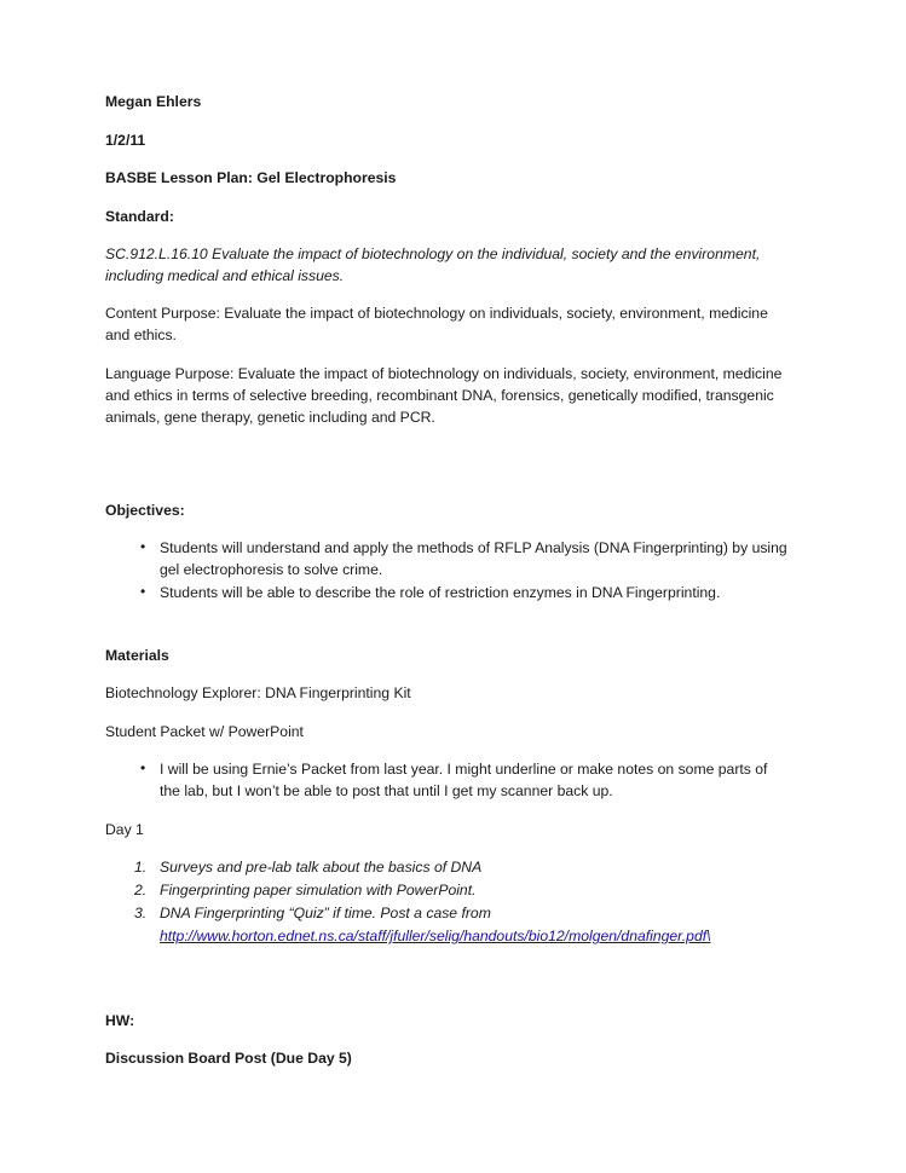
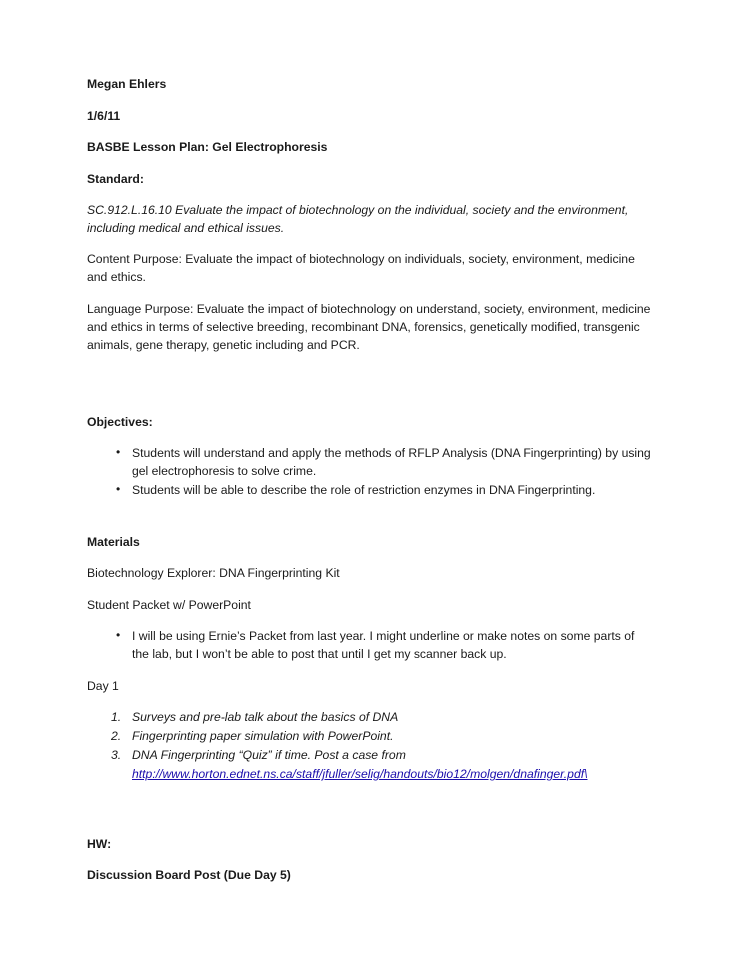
  Megan Ehlers
- 1/2/11
+ 1/6/11
  BASBE Lesson Plan: Gel Electrophoresis
  Standard:
  SC.912.L.16.10 Evaluate the impact of biotechnology on the individual, society and the environment,
  including medical and ethical issues.
  Content Purpose: Evaluate the impact of biotechnology on individuals, society, environment, medicine
  and ethics.
- Language Purpose: Evaluate the impact of biotechnology on individuals, society, environment, medicine
+ Language Purpose: Evaluate the impact of biotechnology on understand, society, environment, medicine
  and ethics in terms of selective breeding, recombinant DNA, forensics, genetically modified, transgenic
  animals, gene therapy, genetic including and PCR.
  Objectives:
  •
  Students will understand and apply the methods of RFLP Analysis (DNA Fingerprinting) by using
  gel electrophoresis to solve crime.
  •
  Students will be able to describe the role of restriction enzymes in DNA Fingerprinting.
  Materials
  Biotechnology Explorer: DNA Fingerprinting Kit
  Student Packet w/ PowerPoint
  •
  I will be using Ernie’s Packet from last year. I might underline or make notes on some parts of
  the lab, but I won’t be able to post that until I get my scanner back up.
  Day 1
  1.
  Surveys and pre-lab talk about the basics of DNA
  2.
  Fingerprinting paper simulation with PowerPoint.
  3.
  DNA Fingerprinting “Quiz” if time. Post a case from
  http://www.horton.ednet.ns.ca/staff/jfuller/selig/handouts/bio12/molgen/dnafinger.pdf\
  HW:
  Discussion Board Post (Due Day 5)
